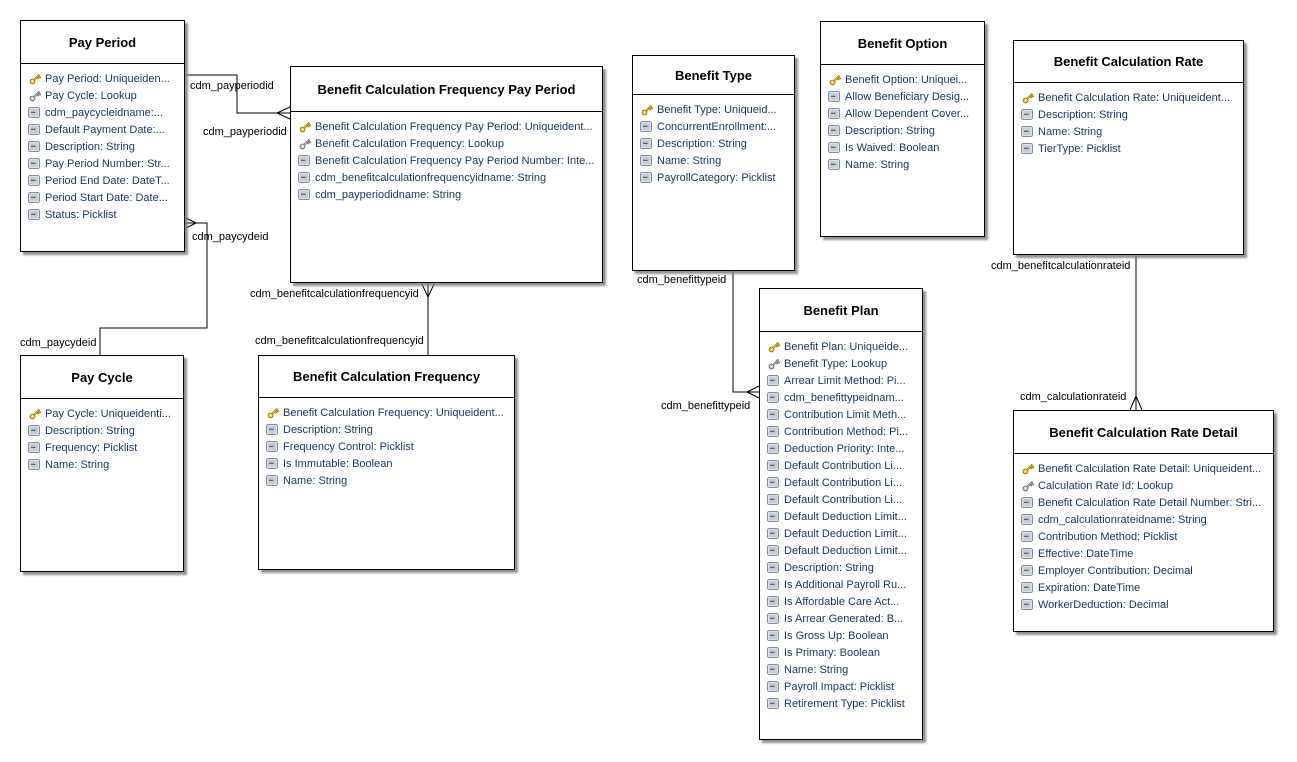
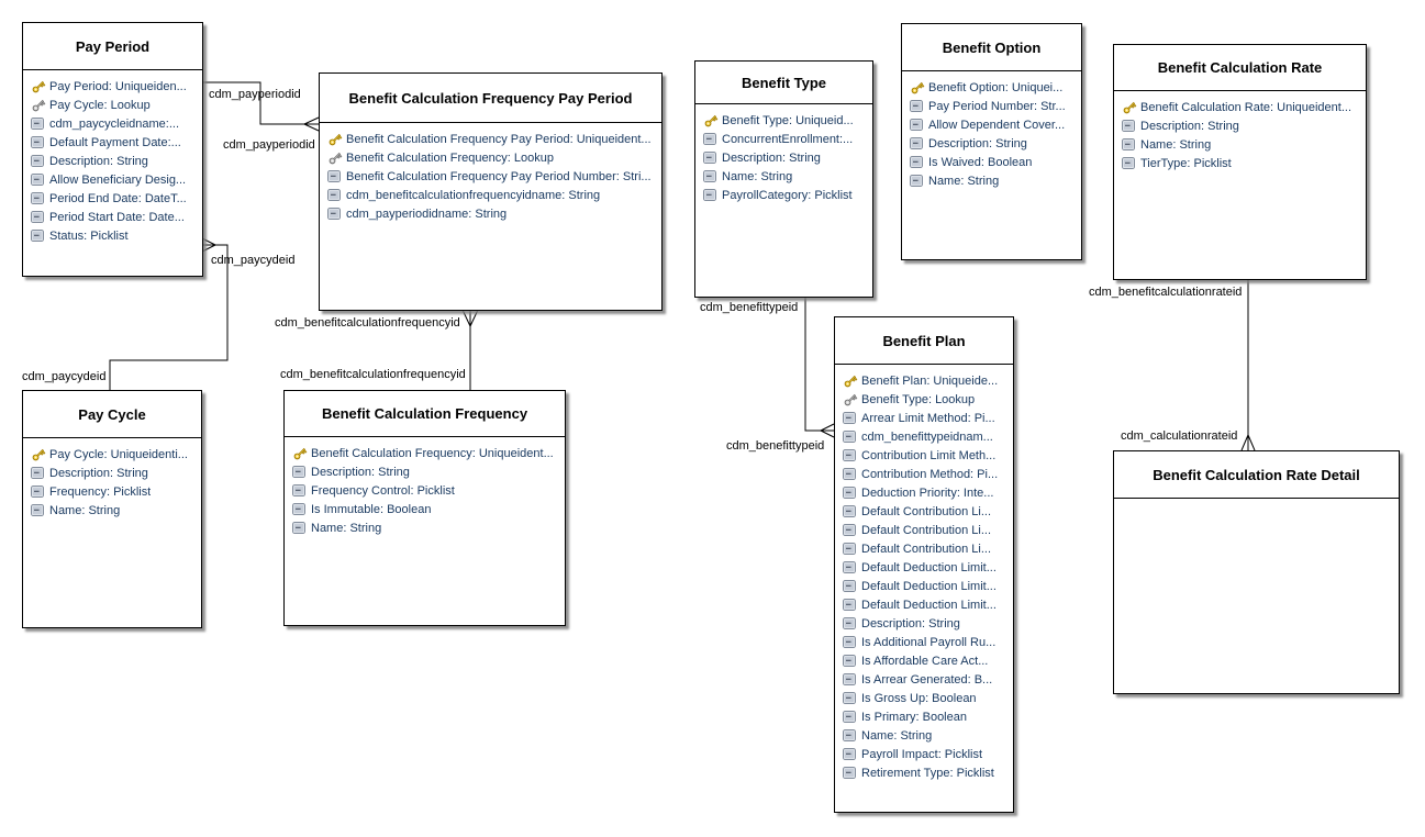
  cdm_payperiodid
  cdm_payperiodid
  cdm_paycydeid
  cdm_paycydeid
  cdm_benefitcalculationfrequencyid
  cdm_benefitcalculationfrequencyid
  cdm_benefittypeid
  cdm_benefittypeid
  cdm_benefitcalculationrateid
  cdm_calculationrateid
  Pay Period
  Pay Period: Uniqueiden...
  Pay Cycle: Lookup
  cdm_paycycleidname:...
  Default Payment Date:...
  Description: String
- Pay Period Number: Str...
+ Allow Beneficiary Desig...
  Period End Date: DateT...
  Period Start Date: Date...
  Status: Picklist
  Benefit Calculation Frequency Pay Period
  Benefit Calculation Frequency Pay Period: Uniqueident...
  Benefit Calculation Frequency: Lookup
- Benefit Calculation Frequency Pay Period Number: Inte...
+ Benefit Calculation Frequency Pay Period Number: Stri...
  cdm_benefitcalculationfrequencyidname: String
  cdm_payperiodidname: String
  Benefit Type
  Benefit Type: Uniqueid...
  ConcurrentEnrollment:...
  Description: String
  Name: String
  PayrollCategory: Picklist
  Benefit Option
  Benefit Option: Uniquei...
- Allow Beneficiary Desig...
+ Pay Period Number: Str...
  Allow Dependent Cover...
  Description: String
  Is Waived: Boolean
  Name: String
  Benefit Calculation Rate
  Benefit Calculation Rate: Uniqueident...
  Description: String
  Name: String
  TierType: Picklist
  Pay Cycle
  Pay Cycle: Uniqueidenti...
  Description: String
  Frequency: Picklist
  Name: String
  Benefit Calculation Frequency
  Benefit Calculation Frequency: Uniqueident...
  Description: String
  Frequency Control: Picklist
  Is Immutable: Boolean
  Name: String
  Benefit Plan
  Benefit Plan: Uniqueide...
  Benefit Type: Lookup
  Arrear Limit Method: Pi...
  cdm_benefittypeidnam...
  Contribution Limit Meth...
  Contribution Method: Pi...
  Deduction Priority: Inte...
  Default Contribution Li...
  Default Contribution Li...
  Default Contribution Li...
  Default Deduction Limit...
  Default Deduction Limit...
  Default Deduction Limit...
  Description: String
  Is Additional Payroll Ru...
  Is Affordable Care Act...
  Is Arrear Generated: B...
  Is Gross Up: Boolean
  Is Primary: Boolean
  Name: String
  Payroll Impact: Picklist
  Retirement Type: Picklist
  Benefit Calculation Rate Detail
- Benefit Calculation Rate Detail: Uniqueident...
- Calculation Rate Id: Lookup
- Benefit Calculation Rate Detail Number: Stri...
- cdm_calculationrateidname: String
- Contribution Method: Picklist
- Effective: DateTime
- Employer Contribution: Decimal
- Expiration: DateTime
- WorkerDeduction: Decimal
